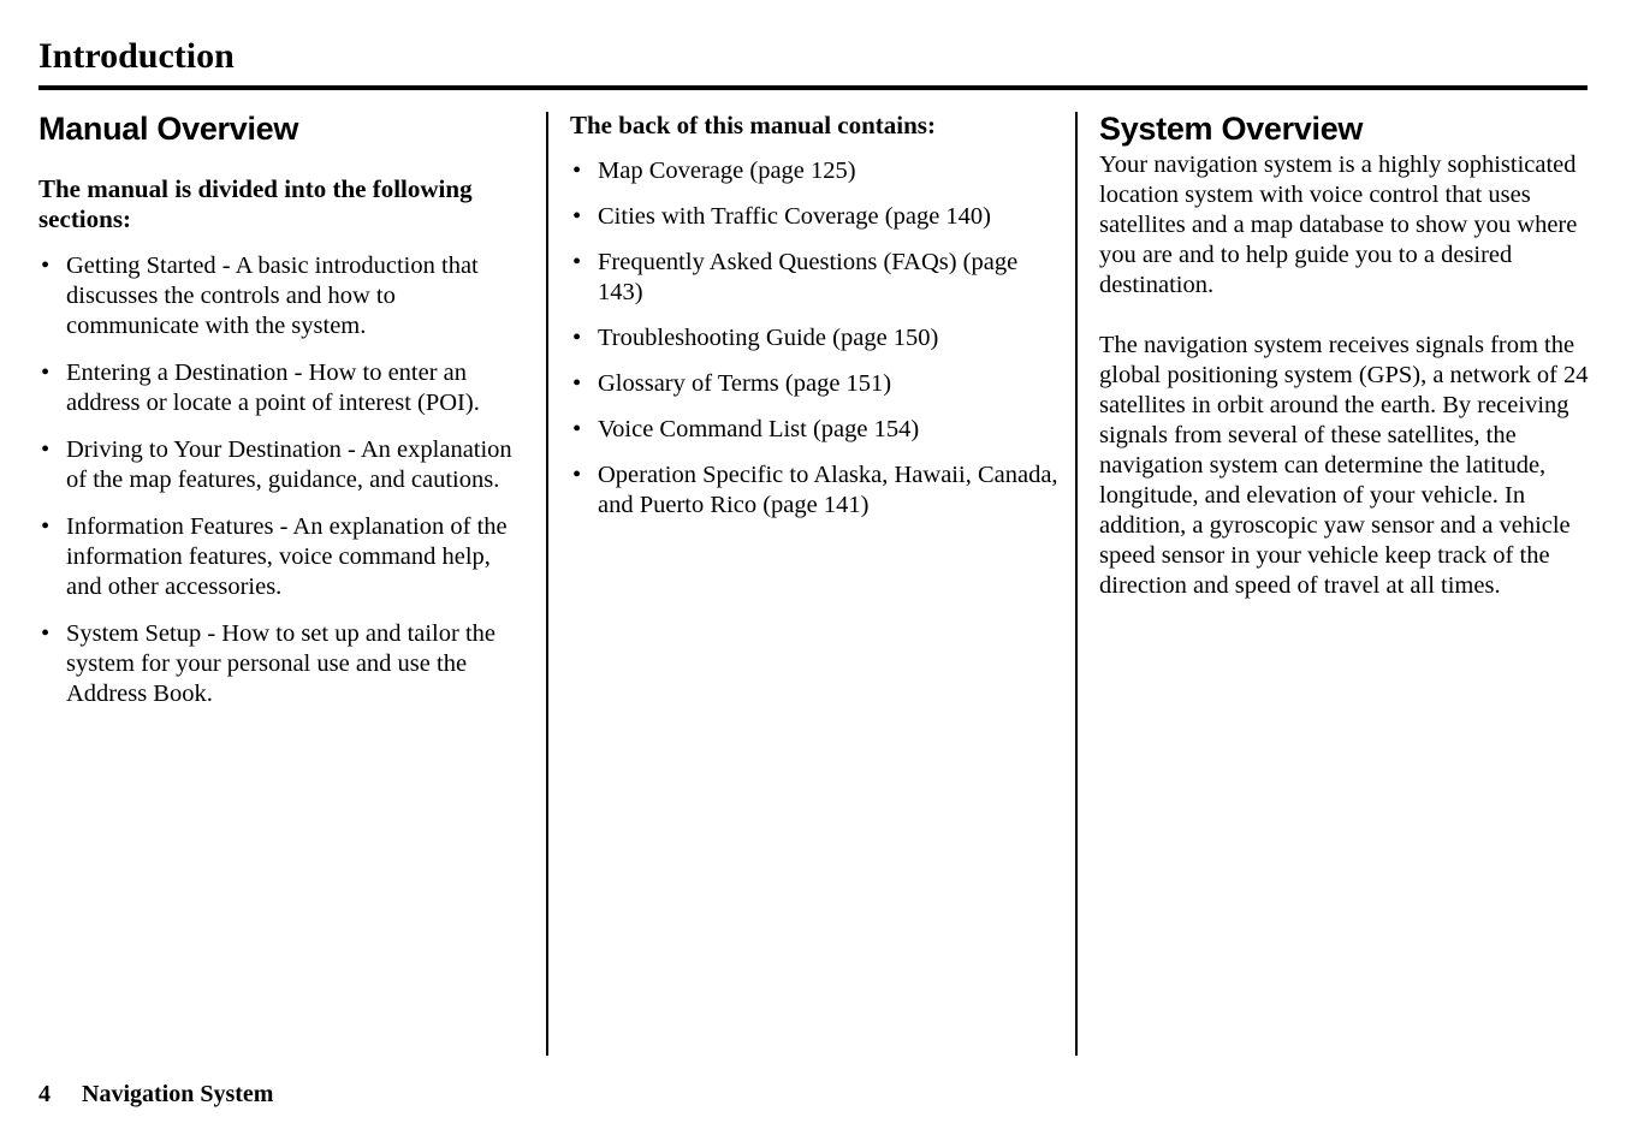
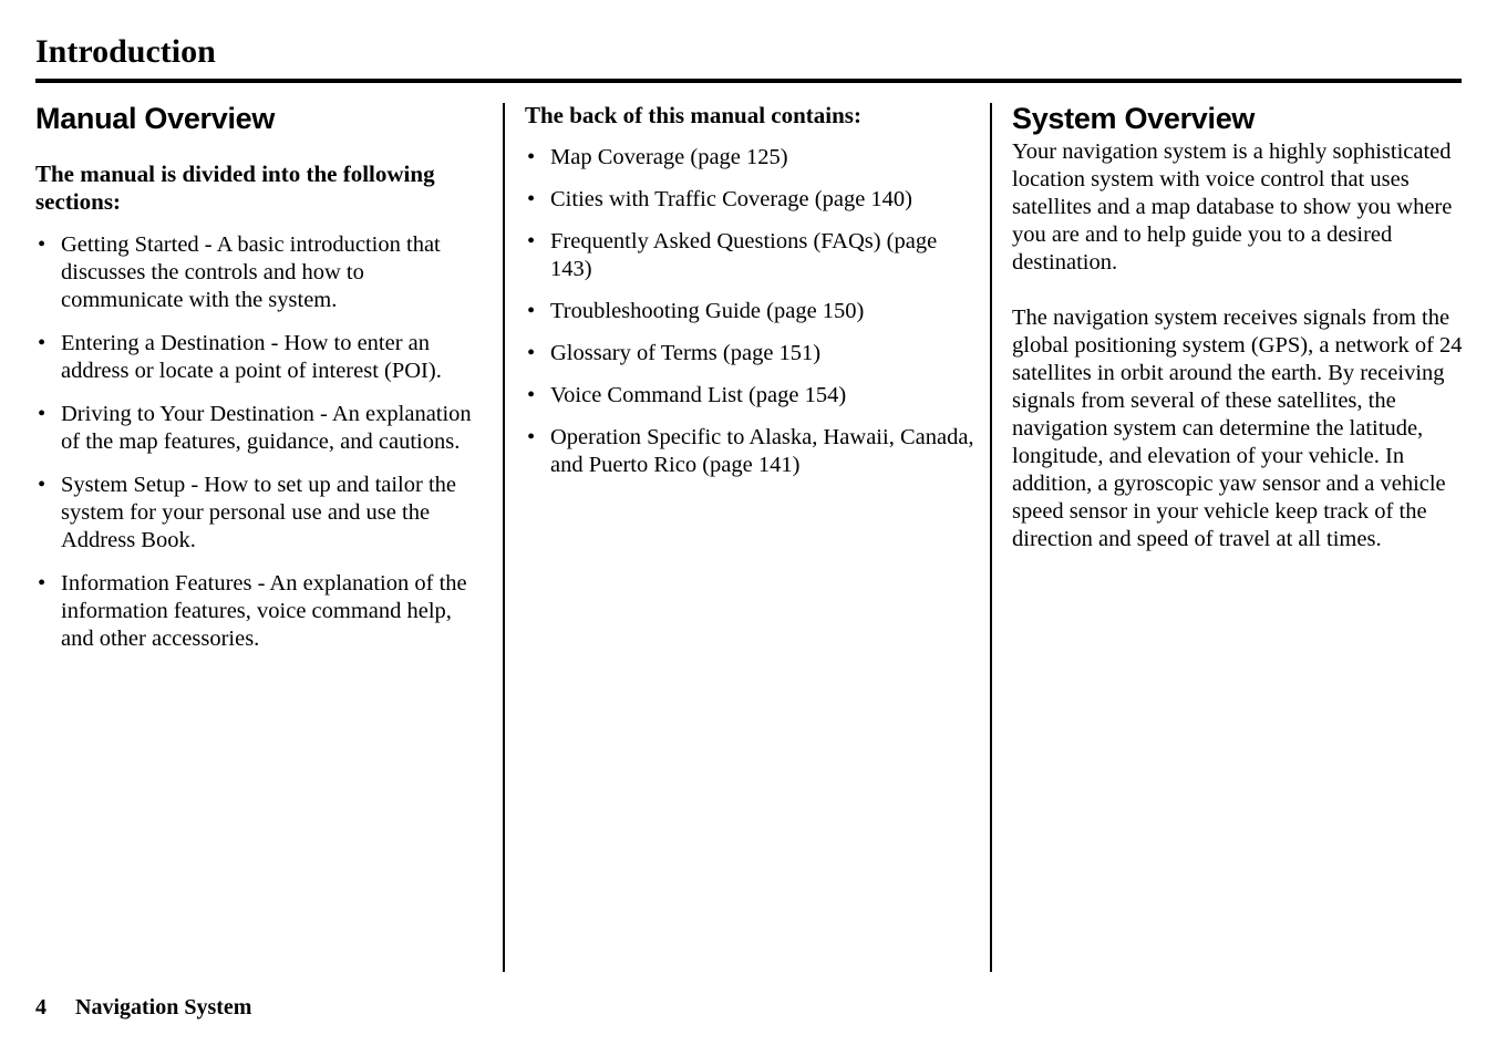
  Introduction
  Manual Overview
  The manual is divided into the following sections:
  •
  Getting Started - A basic introduction that discusses the controls and how to communicate with the system.
  •
  Entering a Destination - How to enter an address or locate a point of interest (POI).
  •
  Driving to Your Destination - An explanation of the map features, guidance, and cautions.
  •
- Information Features - An explanation of the information features, voice command help, and other accessories.
+ System Setup - How to set up and tailor the system for your personal use and use the Address Book.
  •
- System Setup - How to set up and tailor the system for your personal use and use the Address Book.
+ Information Features - An explanation of the information features, voice command help, and other accessories.
  The back of this manual contains:
  •
  Map Coverage (page 125)
  •
  Cities with Traffic Coverage (page 140)
  •
  Frequently Asked Questions (FAQs) (page 143)
  •
  Troubleshooting Guide (page 150)
  •
  Glossary of Terms (page 151)
  •
  Voice Command List (page 154)
  •
  Operation Specific to Alaska, Hawaii, Canada, and Puerto Rico (page 141)
  System Overview
  Your navigation system is a highly sophisticated location system with voice control that uses satellites and a map database to show you where you are and to help guide you to a desired destination.
  The navigation system receives signals from the global positioning system (GPS), a network of 24 satellites in orbit around the earth. By receiving signals from several of these satellites, the navigation system can determine the latitude, longitude, and elevation of your vehicle. In addition, a gyroscopic yaw sensor and a vehicle speed sensor in your vehicle keep track of the direction and speed of travel at all times.
  4 Navigation System
